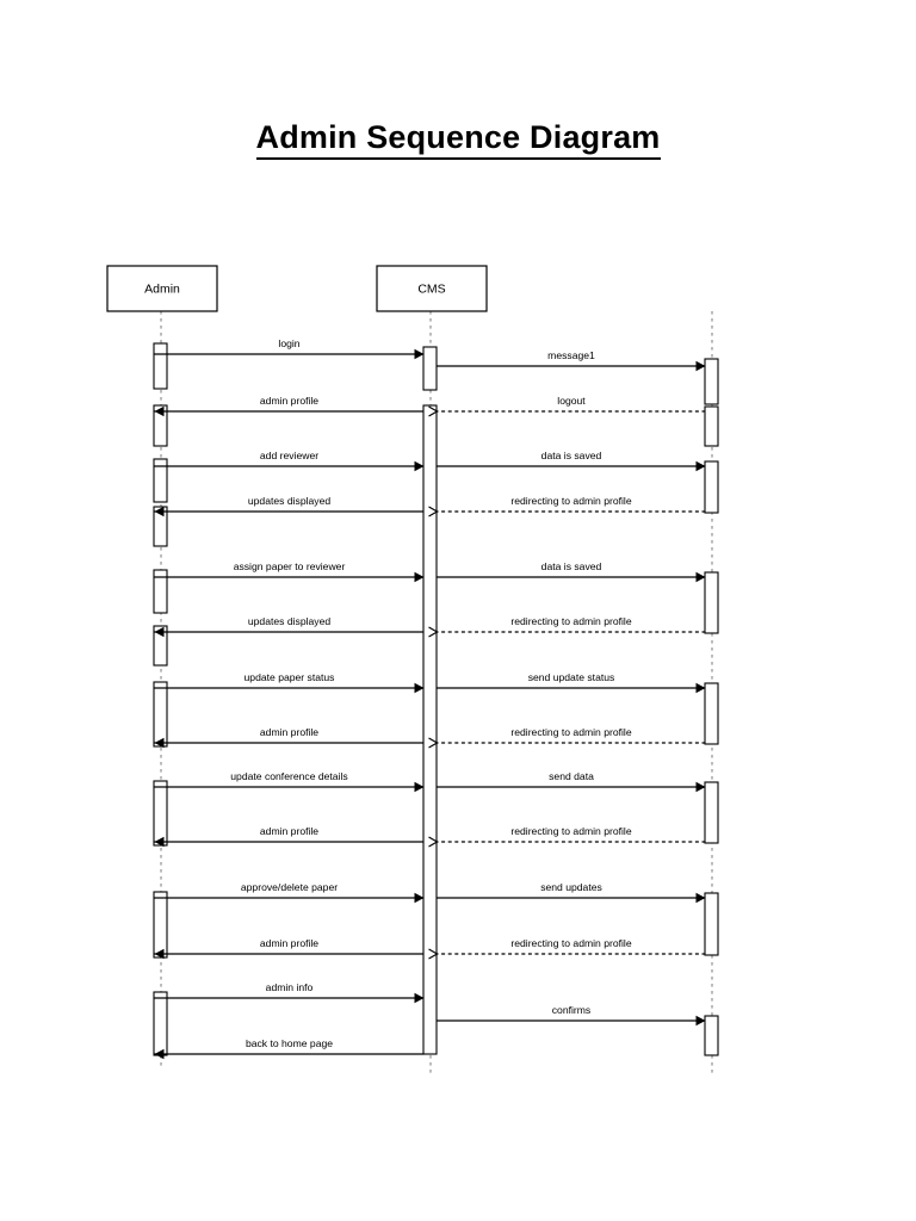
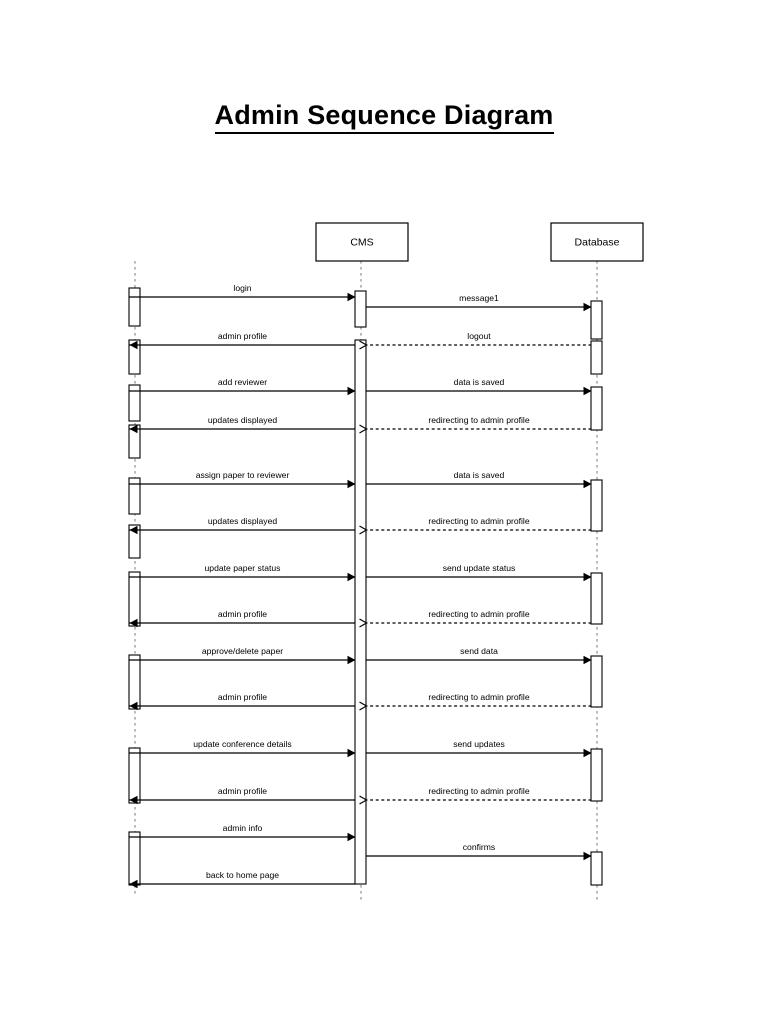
  Admin Sequence Diagram
  login
  message1
  logout
  admin profile
  add reviewer
  data is saved
  redirecting to admin profile
  updates displayed
  assign paper to reviewer
  data is saved
  redirecting to admin profile
  updates displayed
  update paper status
  send update status
  redirecting to admin profile
  admin profile
- update conference details
+ approve/delete paper
  send data
  redirecting to admin profile
  admin profile
- approve/delete paper
+ update conference details
  send updates
  redirecting to admin profile
  admin profile
  admin info
  confirms
  back to home page
- Admin
  CMS
+ Database
